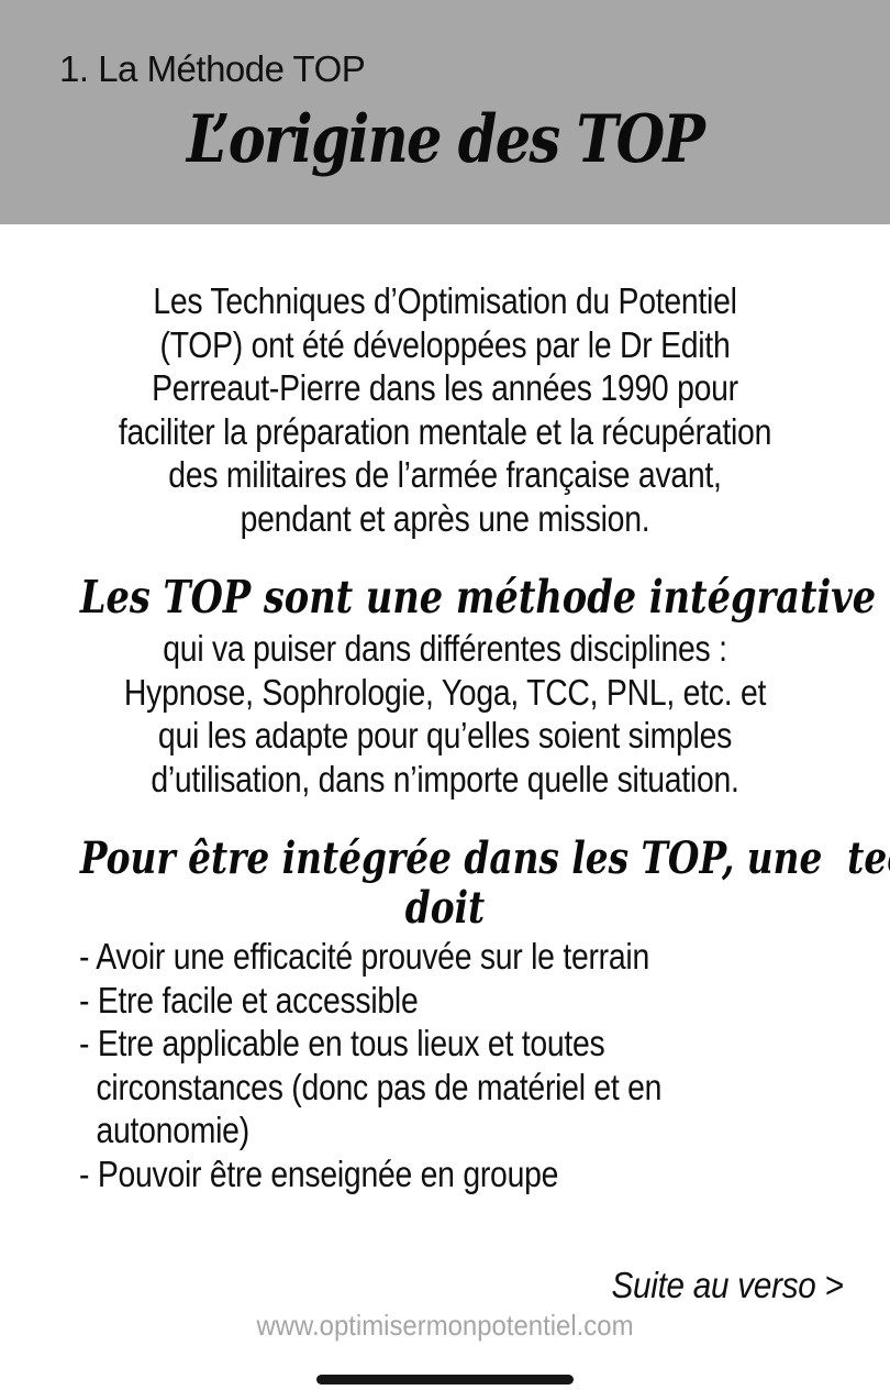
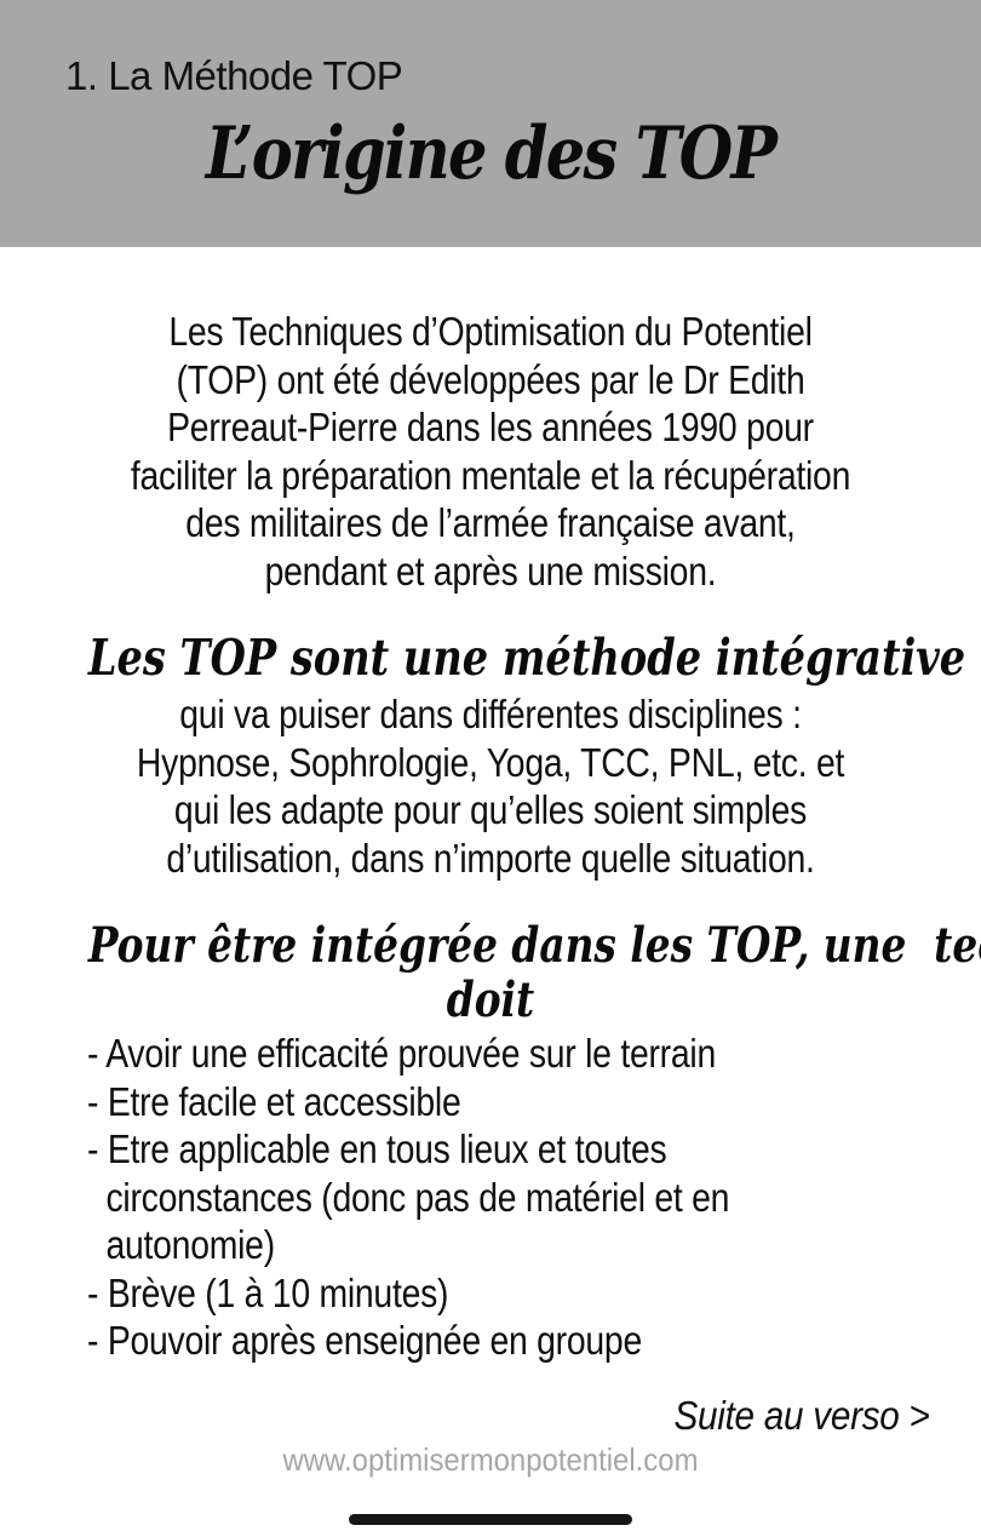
  1. La Méthode TOP
  L’origine des TOP
  Les Techniques d’Optimisation du Potentiel
  (TOP) ont été développées par le Dr Edith
  Perreaut-Pierre dans les années 1990 pour
  faciliter la préparation mentale et la récupération
  des militaires de l’armée française avant,
  pendant et après une mission.
  Les TOP sont une méthode intégrative
  qui va puiser dans différentes disciplines :
  Hypnose, Sophrologie, Yoga, TCC, PNL, etc. et
  qui les adapte pour qu’elles soient simples
  d’utilisation, dans n’importe quelle situation.
  Pour être intégrée dans les TOP, une te
  doit
  - Avoir une efficacité prouvée sur le terrain
  - Etre facile et accessible
  - Etre applicable en tous lieux et toutes
  circonstances (donc pas de matériel et en
  autonomie)
+ - Brève (1 à 10 minutes)
- - Pouvoir être enseignée en groupe
+ - Pouvoir après enseignée en groupe
  Suite au verso >
  www.optimisermonpotentiel.com
